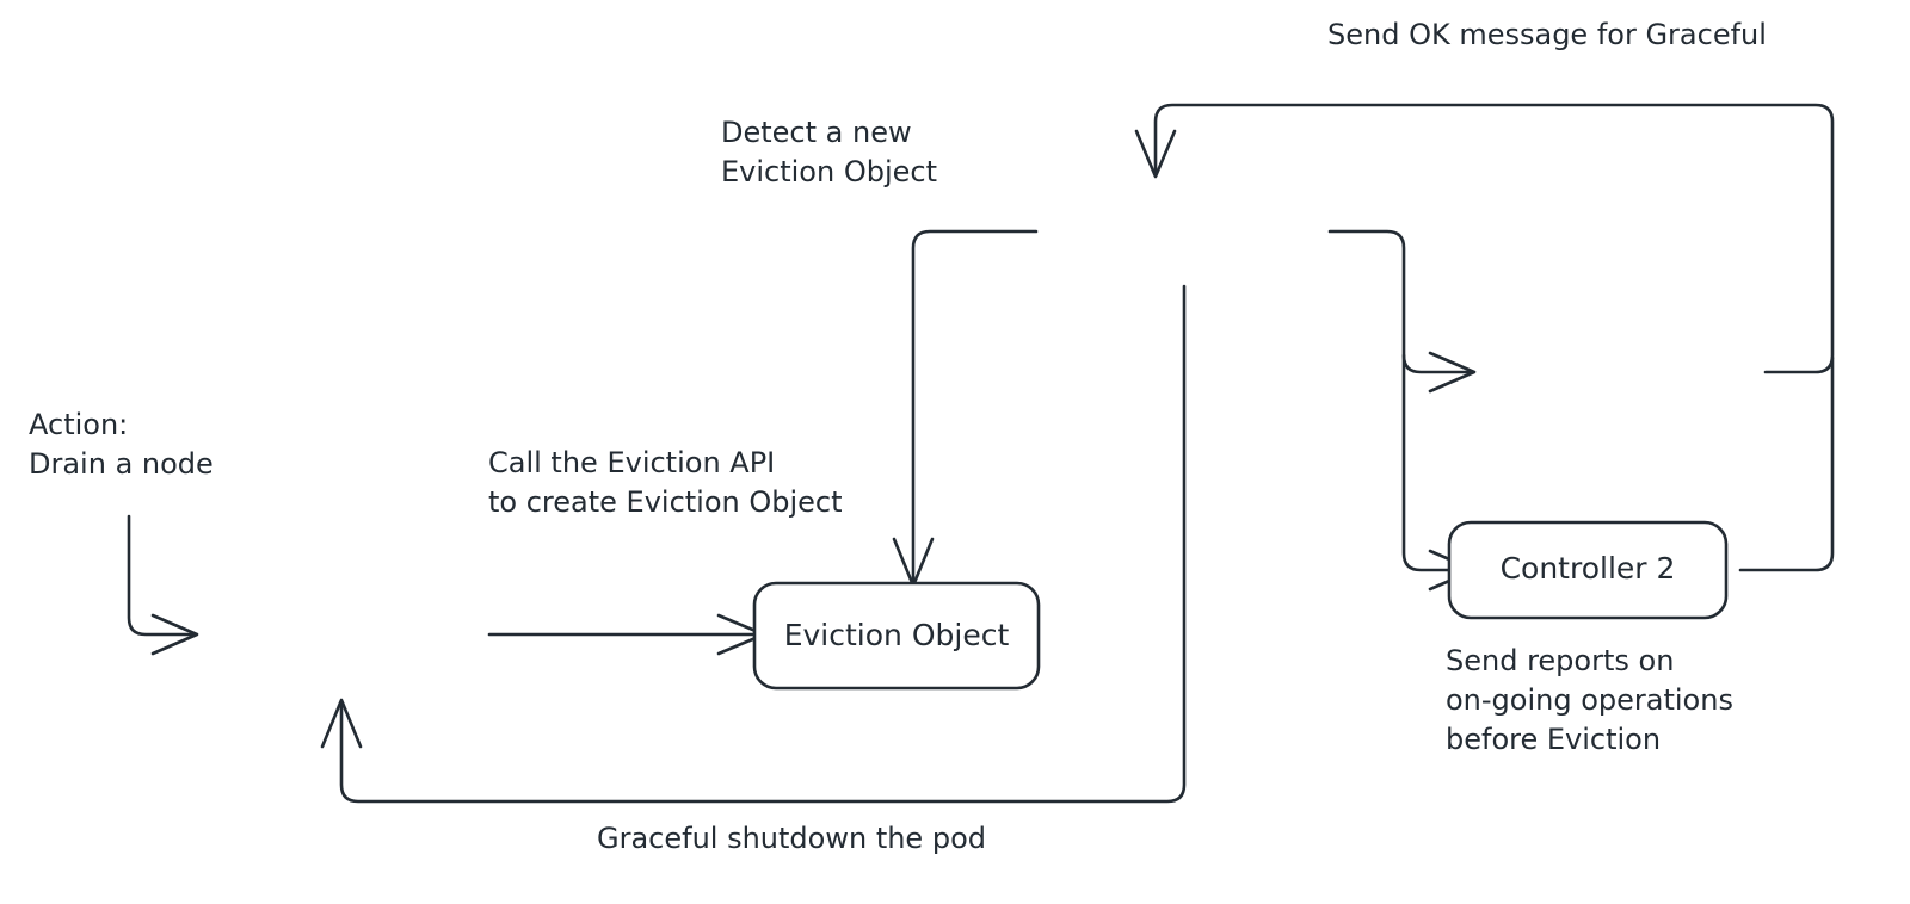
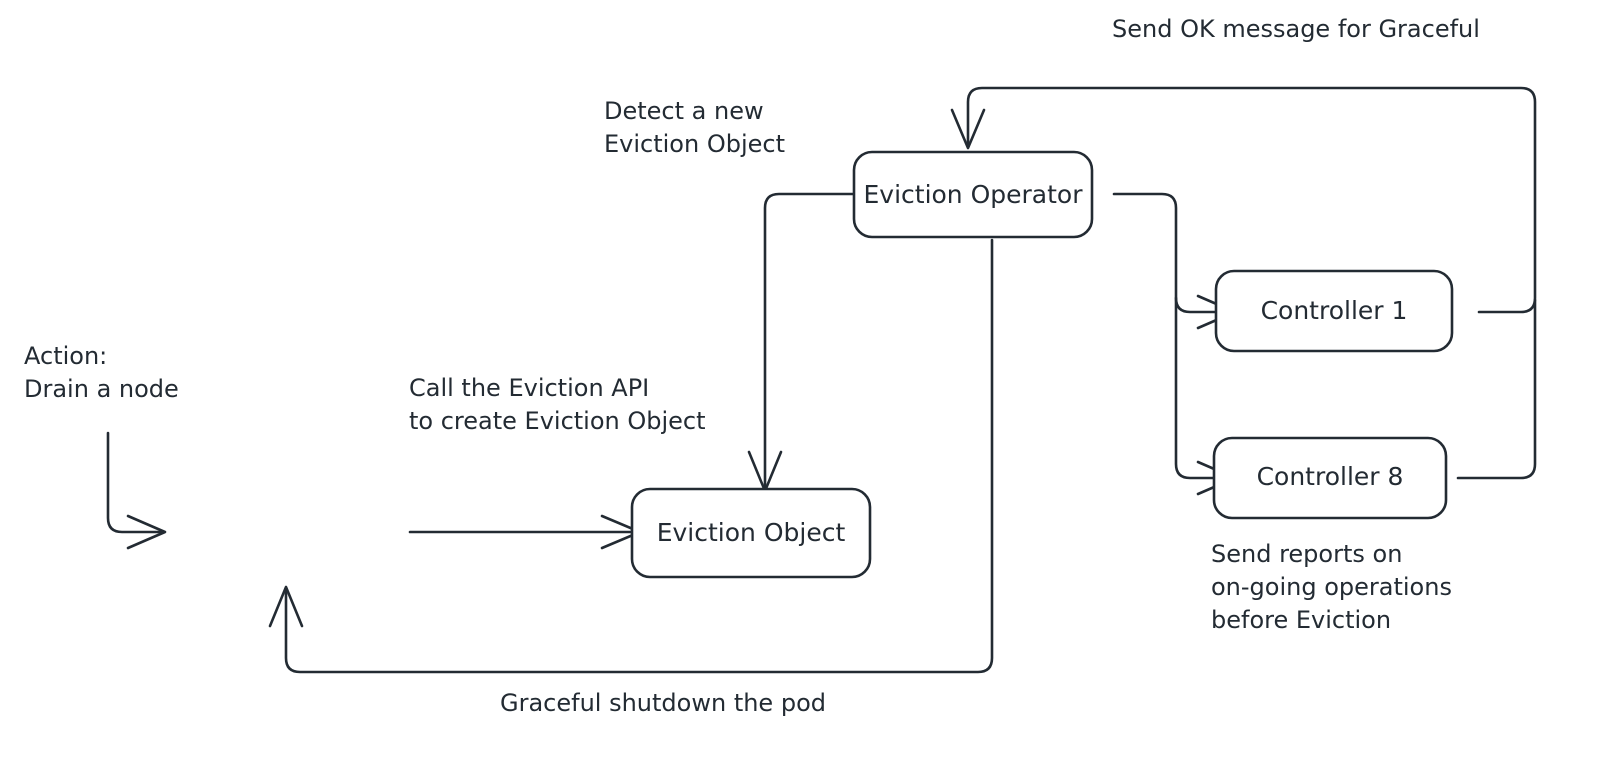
  Eviction Object
+ Eviction Operator
+ Controller 1
- Controller 2
+ Controller 8
  Action:
  Drain a node
  Call the Eviction API
  to create Eviction Object
  Detect a new
  Eviction Object
  Send OK message for Graceful
  Send reports on
  on-going operations
  before Eviction
  Graceful shutdown the pod
